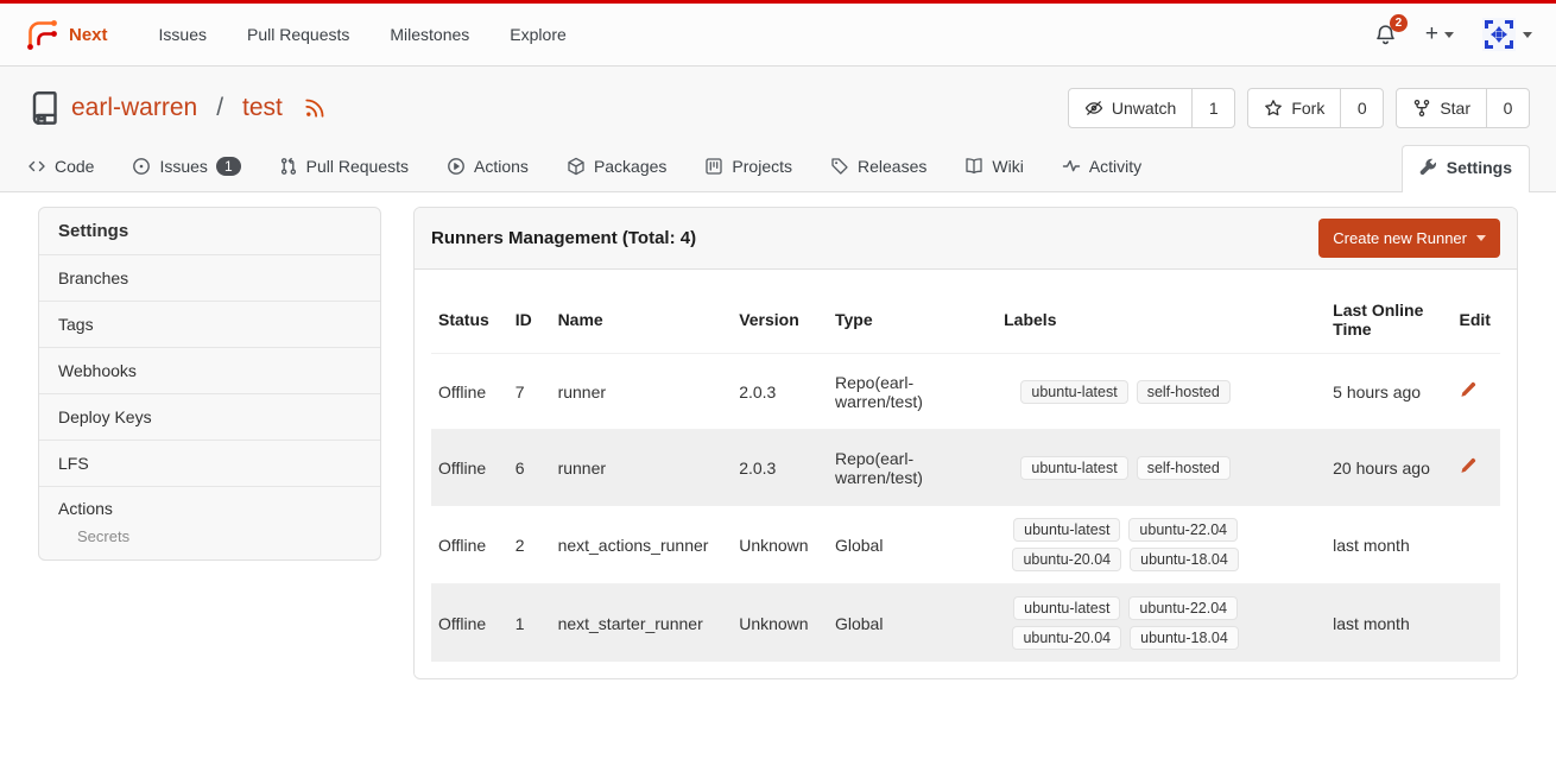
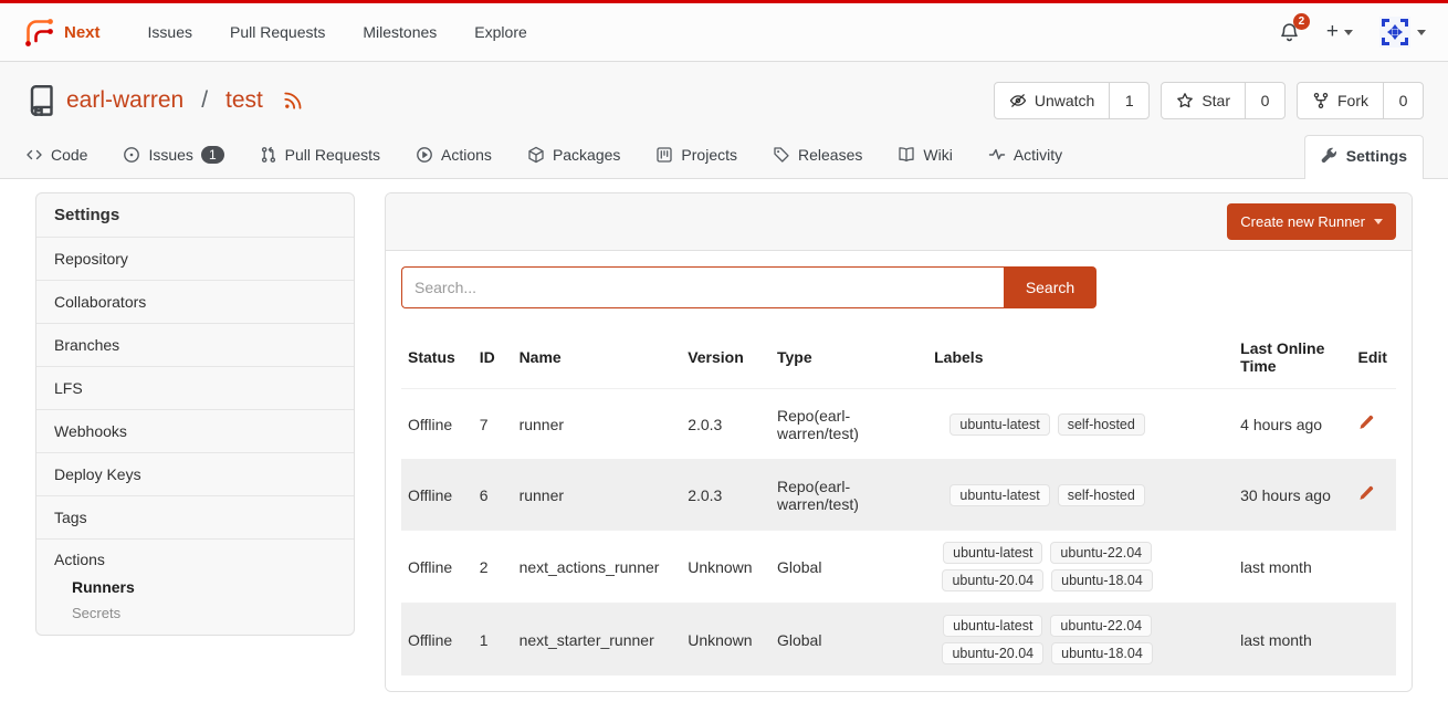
  Next
  Issues
  Pull Requests
  Milestones
  Explore
  2
  +
  earl-warren
  /
  test
  Unwatch
  1
- Fork
+ Star
  0
- Star
+ Fork
  0
  Code
  Issues
  1
  Pull Requests
  Actions
  Packages
  Projects
  Releases
  Wiki
  Activity
  Settings
  Settings
+ Repository
+ Collaborators
  Branches
- Tags
+ LFS
  Webhooks
  Deploy Keys
- LFS
+ Tags
  Actions
+ Runners
  Secrets
- Runners Management (Total: 4)
  Create new Runner
+ Search...
+ Search
  Status	ID	Name	Version	Type	Labels	Last Online Time	Edit
- Offline	7	runner	2.0.3	Repo(earl-warren/test)	ubuntu-latest self-hosted	5 hours ago
+ Offline	7	runner	2.0.3	Repo(earl-warren/test)	ubuntu-latest self-hosted	4 hours ago
- Offline	6	runner	2.0.3	Repo(earl-warren/test)	ubuntu-latest self-hosted	20 hours ago
+ Offline	6	runner	2.0.3	Repo(earl-warren/test)	ubuntu-latest self-hosted	30 hours ago
  Offline	2	next_actions_runner	Unknown	Global	ubuntu-latest ubuntu-22.04 ubuntu-20.04 ubuntu-18.04	last month
  Offline	1	next_starter_runner	Unknown	Global	ubuntu-latest ubuntu-22.04 ubuntu-20.04 ubuntu-18.04	last month
